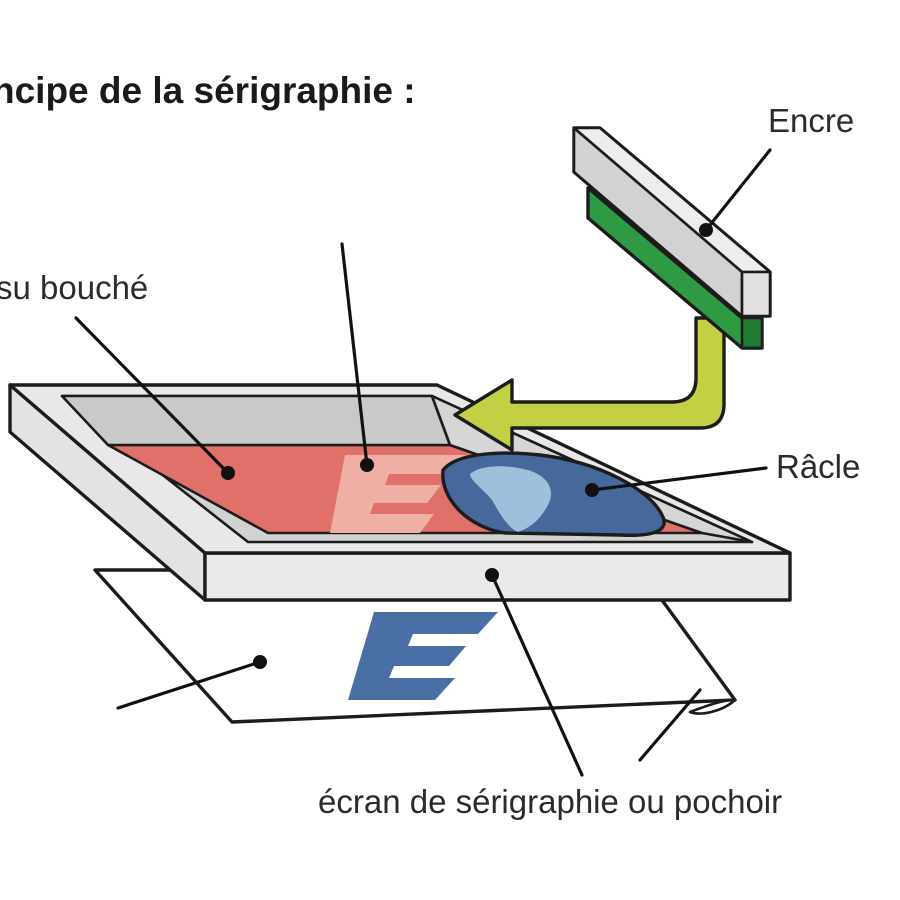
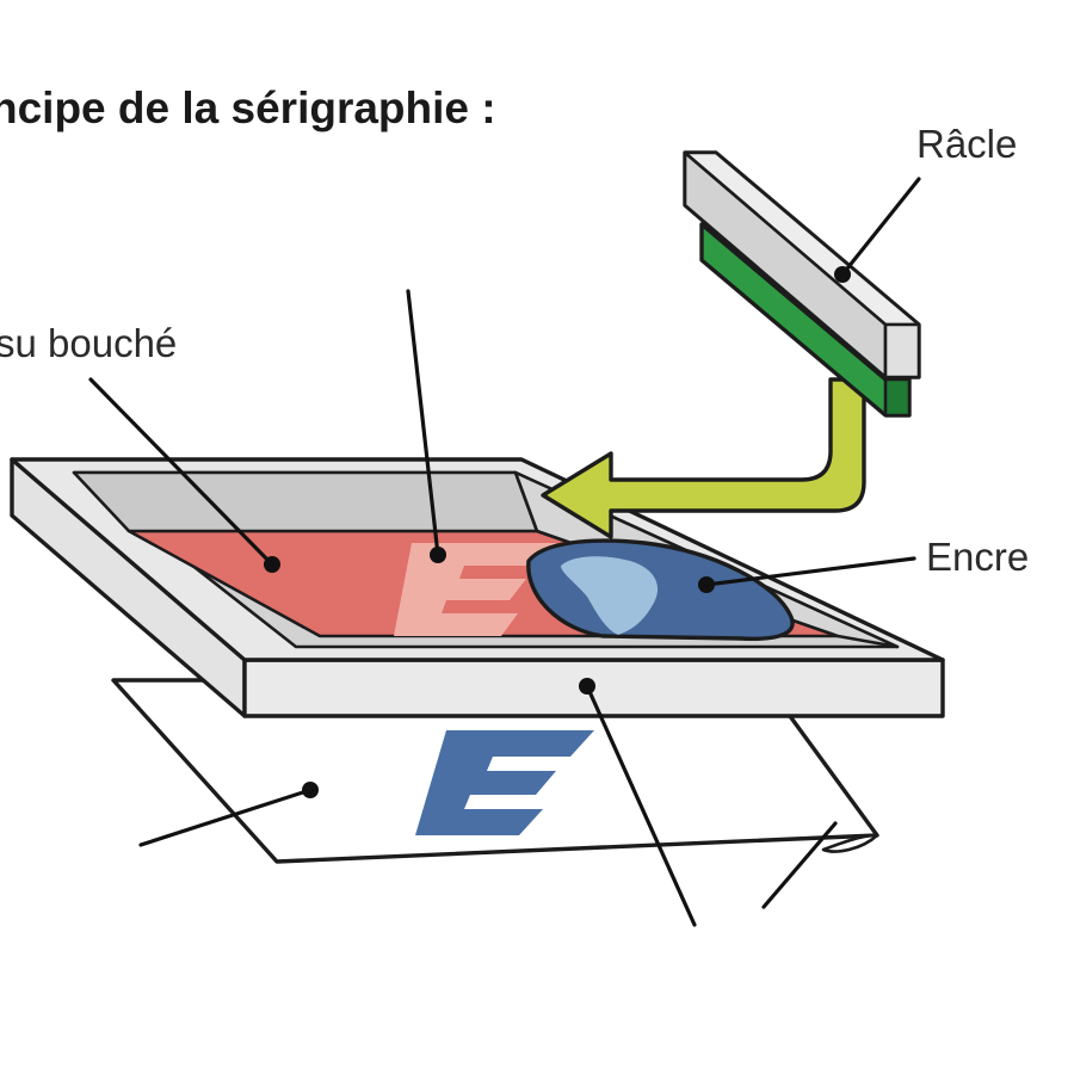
  ncipe de la sérigraphie :
- Encre
+ Râcle
  su bouché
- Râcle
+ Encre
- écran de sérigraphie ou pochoir
